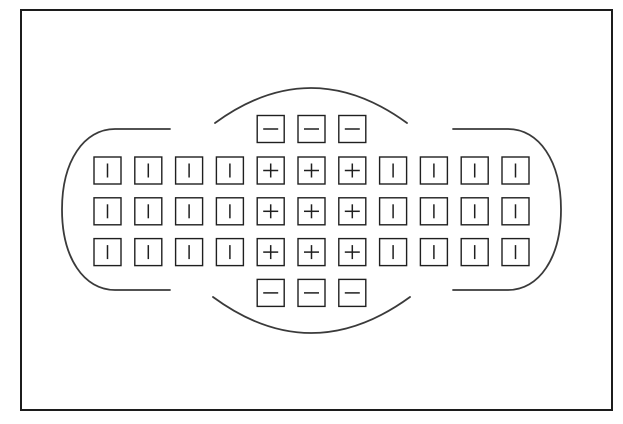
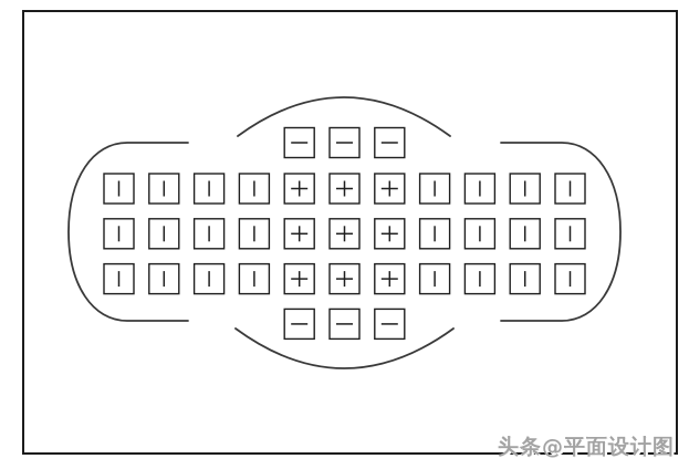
+ 头条@平面设计图
